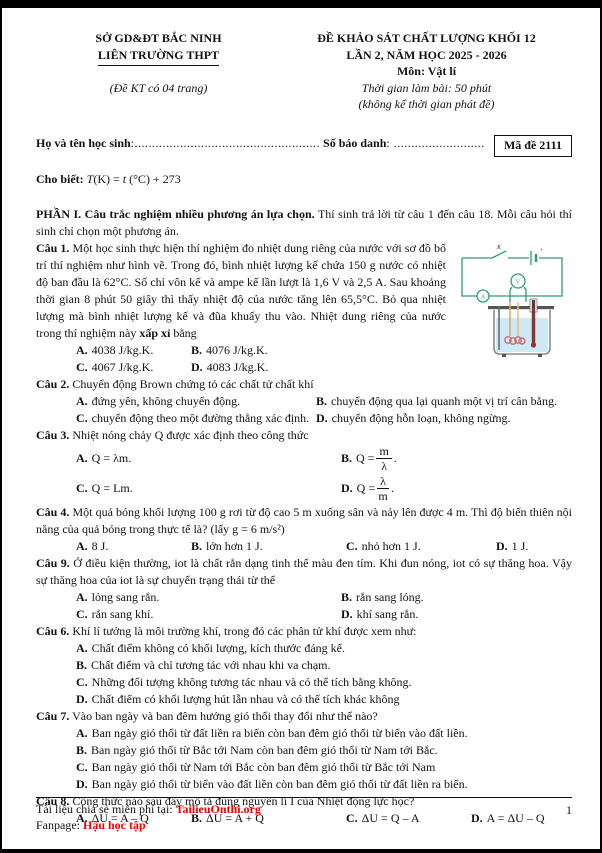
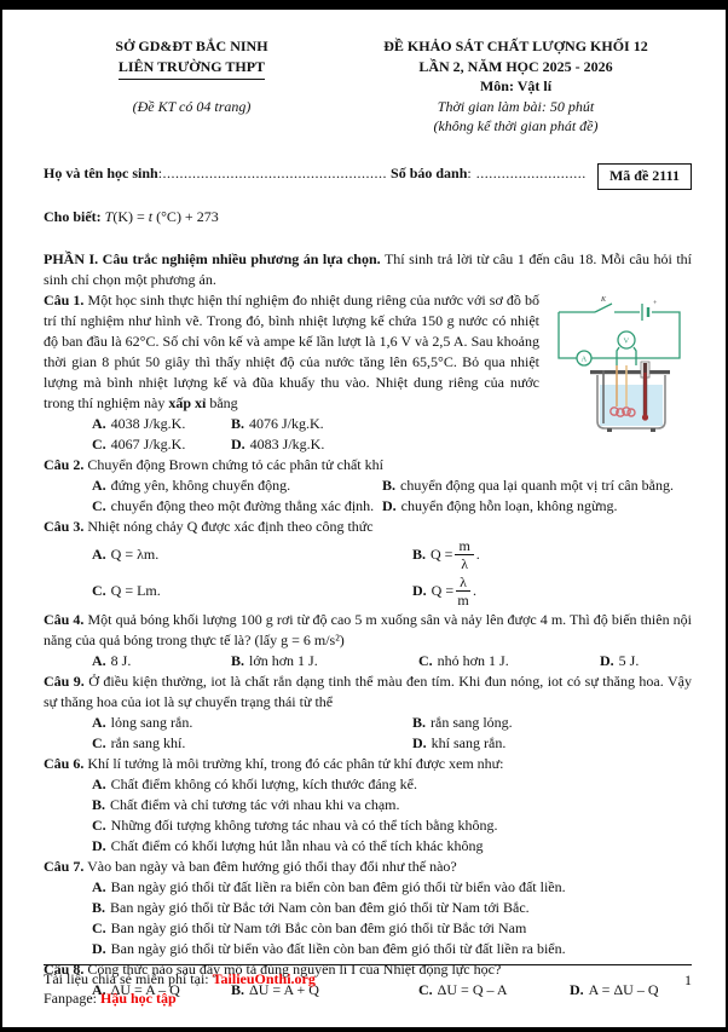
  SỞ GD&ĐT BẮC NINH
  LIÊN TRƯỜNG THPT
  (Đề KT có 04 trang)
  ĐỀ KHẢO SÁT CHẤT LƯỢNG KHỐI 12
  LẦN 2, NĂM HỌC 2025 - 2026
  Môn: Vật lí
  Thời gian làm bài: 50 phút
  (không kể thời gian phát đề)
  Họ và tên học sinh:..................................................... Số báo danh: ..........................
  Mã đề 2111
  Cho biết: T(K) = t (°C) + 273
  PHẦN I. Câu trắc nghiệm nhiều phương án lựa chọn. Thí sinh trả lời từ câu 1 đến câu 18. Mỗi câu hỏi thí sinh chỉ chọn một phương án.
  Câu 1. Một học sinh thực hiện thí nghiệm đo nhiệt dung riêng của nước với sơ đồ bố trí thí nghiệm như hình vẽ. Trong đó, bình nhiệt lượng kế chứa 150 g nước có nhiệt độ ban đầu là 62°C. Số chỉ vôn kế và ampe kế lần lượt là 1,6 V và 2,5 A. Sau khoảng thời gian 8 phút 50 giây thì thấy nhiệt độ của nước tăng lên 65,5°C. Bỏ qua nhiệt lượng mà bình nhiệt lượng kế và đũa khuấy thu vào. Nhiệt dung riêng của nước trong thí nghiệm này xấp xỉ bằng
  A. 4038 J/kg.K.
  B. 4076 J/kg.K.
  C. 4067 J/kg.K.
  D. 4083 J/kg.K.
- Câu 2. Chuyển động Brown chứng tỏ các chất tử chất khí
+ Câu 2. Chuyển động Brown chứng tỏ các phân tử chất khí
  A. đứng yên, không chuyển động.
  B. chuyển động qua lại quanh một vị trí cân bằng.
  C. chuyển động theo một đường thẳng xác định.
  D. chuyển động hỗn loạn, không ngừng.
  Câu 3. Nhiệt nóng chảy Q được xác định theo công thức
  A.
  Q = λm.
  B.
  Q =
  m
  λ
  .
  C.
  Q = Lm.
  D.
  Q =
  λ
  m
  .
  Câu 4. Một quả bóng khối lượng 100 g rơi từ độ cao 5 m xuống sân và nảy lên được 4 m. Thì độ biến thiên nội năng của quả bóng trong thực tế là? (lấy g = 6 m/s²)
  A. 8 J.
  B. lớn hơn 1 J.
  C. nhỏ hơn 1 J.
- D. 1 J.
+ D. 5 J.
  Câu 9. Ở điều kiện thường, iot là chất rắn dạng tinh thể màu đen tím. Khi đun nóng, iot có sự thăng hoa. Vậy sự thăng hoa của iot là sự chuyển trạng thái từ thể
  A. lỏng sang rắn.
  B. rắn sang lỏng.
  C. rắn sang khí.
  D. khí sang rắn.
  Câu 6. Khí lí tưởng là môi trường khí, trong đó các phân tử khí được xem như:
  A. Chất điểm không có khối lượng, kích thước đáng kể.
  B. Chất điểm và chỉ tương tác với nhau khi va chạm.
  C. Những đối tượng không tương tác nhau và có thể tích bằng không.
  D. Chất điểm có khối lượng hút lẫn nhau và có thể tích khác không
  Câu 7. Vào ban ngày và ban đêm hướng gió thổi thay đổi như thế nào?
  A. Ban ngày gió thổi từ đất liền ra biển còn ban đêm gió thổi từ biển vào đất liền.
  B. Ban ngày gió thổi từ Bắc tới Nam còn ban đêm gió thổi từ Nam tới Bắc.
  C. Ban ngày gió thổi từ Nam tới Bắc còn ban đêm gió thổi từ Bắc tới Nam
  D. Ban ngày gió thổi từ biển vào đất liền còn ban đêm gió thổi từ đất liền ra biển.
  Câu 8. Công thức nào sau đây mô tả đúng nguyên lí I của Nhiệt động lực học?
  A. ΔU = A – Q
  B. ΔU = A + Q
  C. ΔU = Q – A
  D. A = ΔU – Q
  Tài liệu chia sẻ miễn phí tại: TailieuOnthi.org
  Fanpage: Hậu học tập
  1
